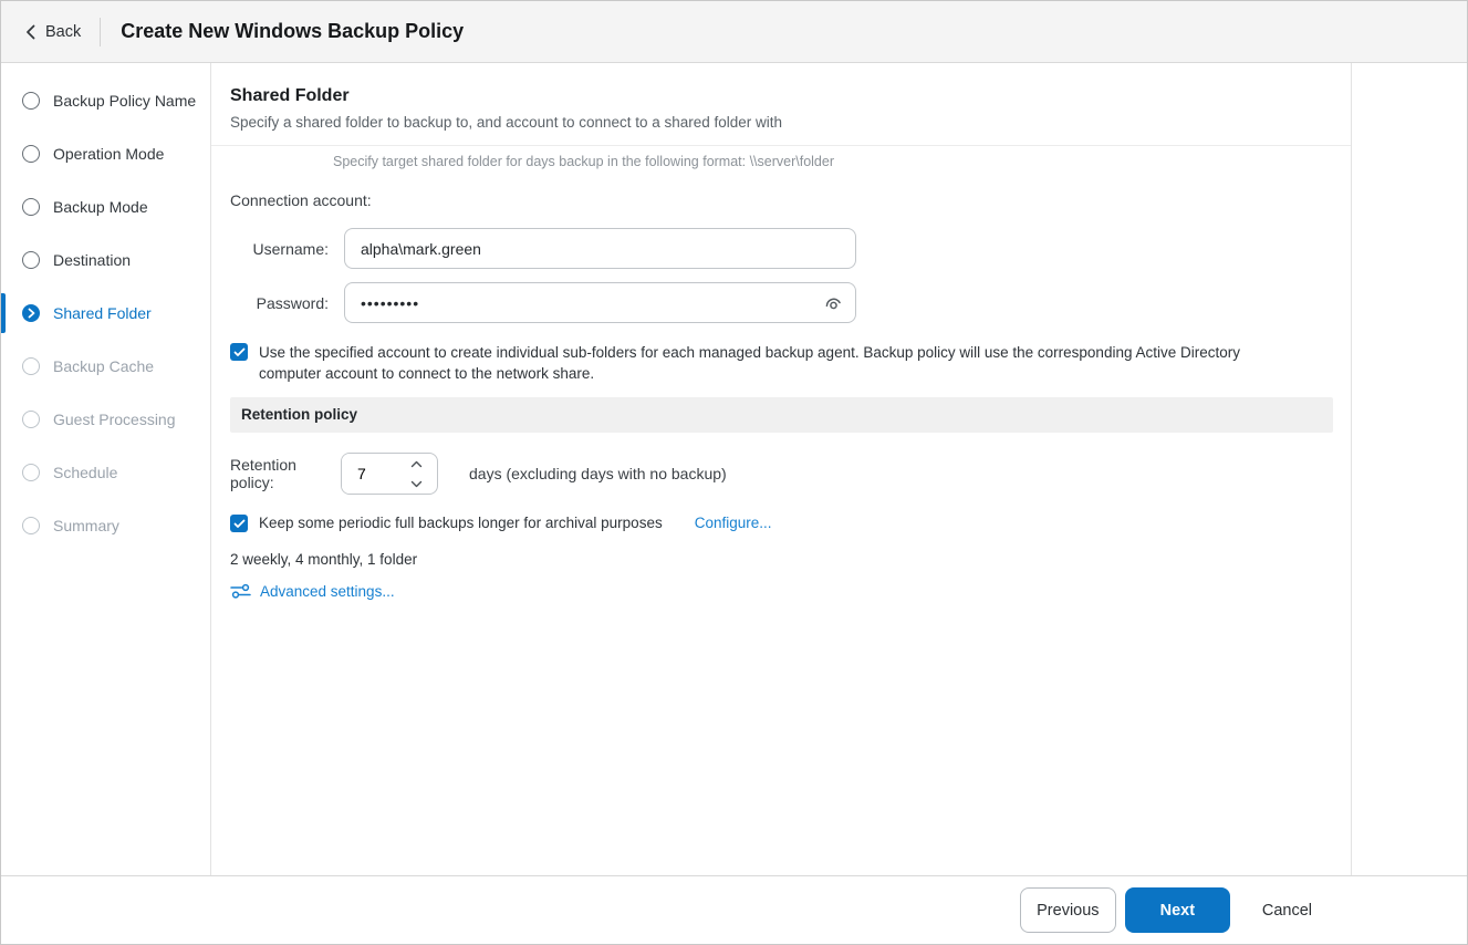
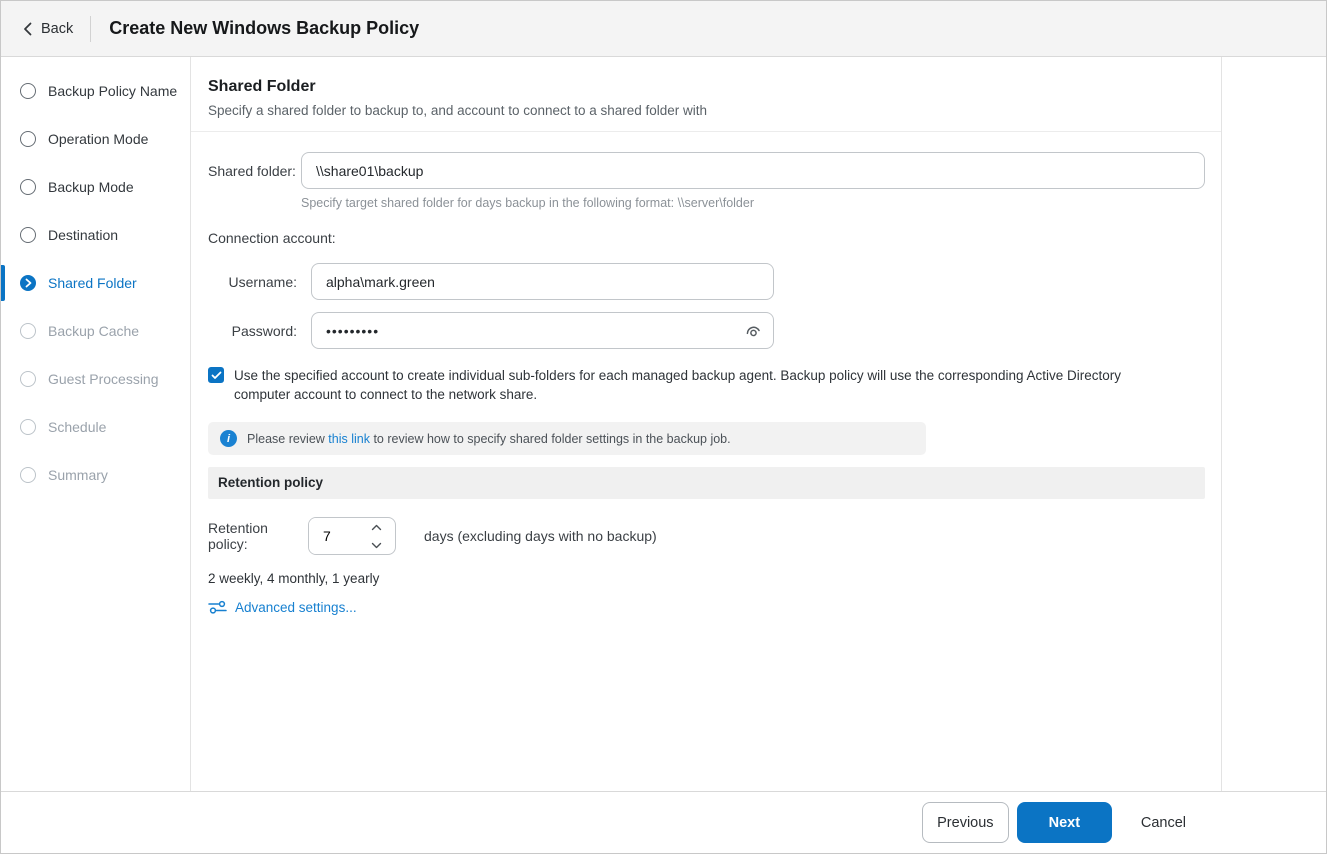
  Back
  Create New Windows Backup Policy
  Backup Policy Name
  Operation Mode
  Backup Mode
  Destination
  Shared Folder
  Backup Cache
  Guest Processing
  Schedule
  Summary
  Shared Folder
  Specify a shared folder to backup to, and account to connect to a shared folder with
+ Shared folder:
+ \\share01\backup
  Specify target shared folder for days backup in the following format: \\server\folder
  Connection account:
  Username:
  alpha\mark.green
  Password:
  •••••••••
  Use the specified account to create individual sub-folders for each managed backup agent. Backup policy will use the corresponding Active Directory computer account to connect to the network share.
+ i
+ Please review this link to review how to specify shared folder settings in the backup job.
  Retention policy
  Retention policy:
  7
  days (excluding days with no backup)
- Keep some periodic full backups longer for archival purposes
- Configure...
- 2 weekly, 4 monthly, 1 folder
+ 2 weekly, 4 monthly, 1 yearly
  Advanced settings...
  Previous
  Next
  Cancel
